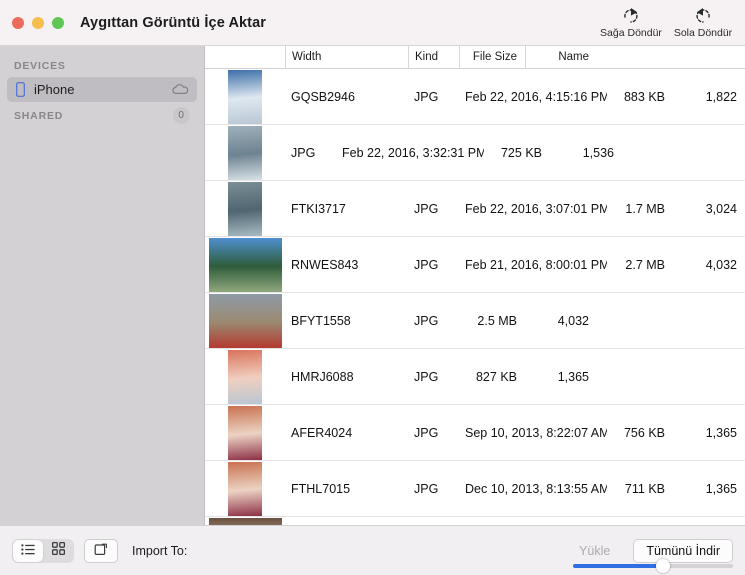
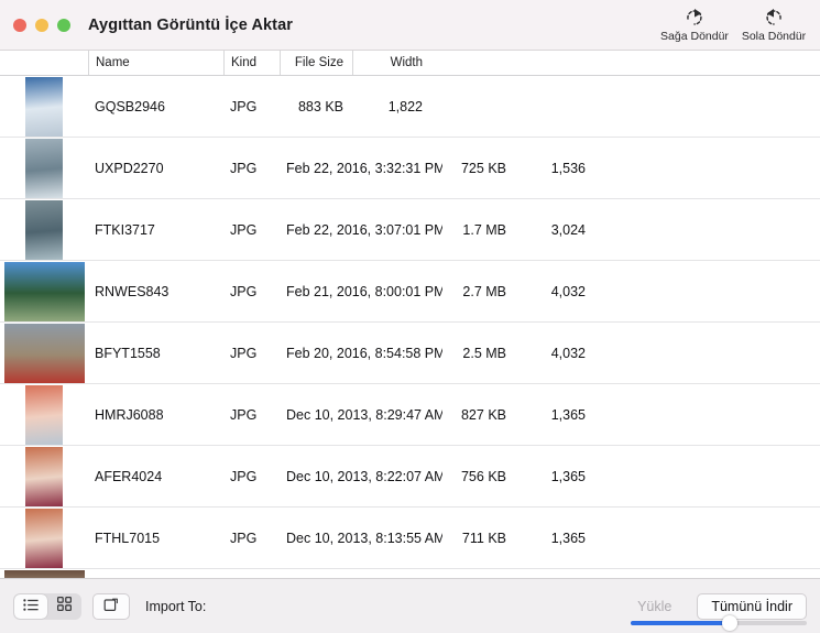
  Aygıttan Görüntü İçe Aktar
  Sağa Döndür
  Sola Döndür
- DEVICES
- iPhone
- SHARED
- 0
- Width
+ Name
  Kind
  File Size
- Name
+ Width
  GQSB2946
  JPG
- Feb 22, 2016, 4:15:16 PM
  883 KB
  1,822
+ UXPD2270
  JPG
  Feb 22, 2016, 3:32:31 PM
  725 KB
  1,536
  FTKI3717
  JPG
  Feb 22, 2016, 3:07:01 PM
  1.7 MB
  3,024
  RNWES843
  JPG
  Feb 21, 2016, 8:00:01 PM
  2.7 MB
  4,032
  BFYT1558
  JPG
+ Feb 20, 2016, 8:54:58 PM
  2.5 MB
  4,032
  HMRJ6088
  JPG
+ Dec 10, 2013, 8:29:47 AM
  827 KB
  1,365
  AFER4024
  JPG
- Sep 10, 2013, 8:22:07 AM
+ Dec 10, 2013, 8:22:07 AM
  756 KB
  1,365
  FTHL7015
  JPG
  Dec 10, 2013, 8:13:55 AM
  711 KB
  1,365
  Import To:
  Yükle
  Tümünü İndir
